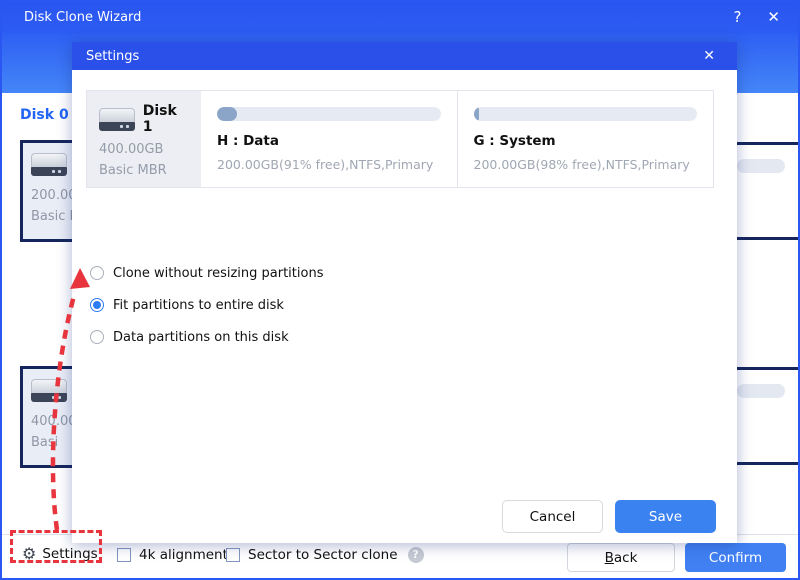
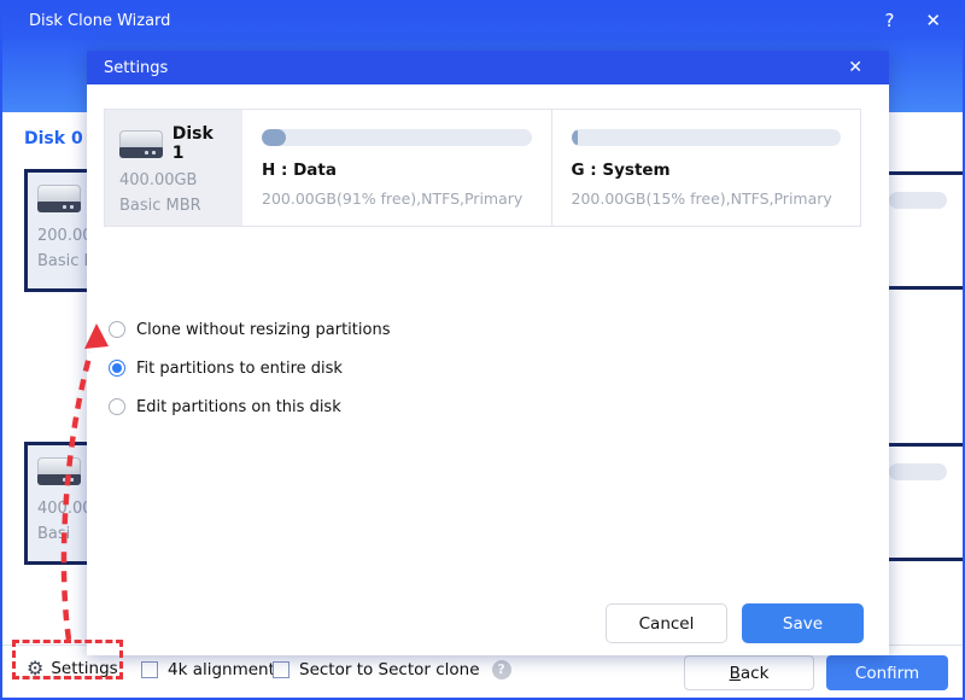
  Disk Clone Wizard
  ?
  ✕
  Disk 0
  200.0
  Basic
  400.0
  Bai
  ⚙
  Settings
  4k alignmen
  Sector to Sector clone
  ?
  Back
  Confirm
  Settings
  ✕
  Disk 1
  400.00GB
  Basic MBR
  H : Data
  200.00GB(91% free),NTFS,Primary
  G : System
- 200.00GB(98% free),NTFS,Primary
+ 200.00GB(15% free),NTFS,Primary
  Clone without resizing partitions
  Fit partitions to entire disk
- Data partitions on this disk
+ Edit partitions on this disk
  Cancel
  Save
